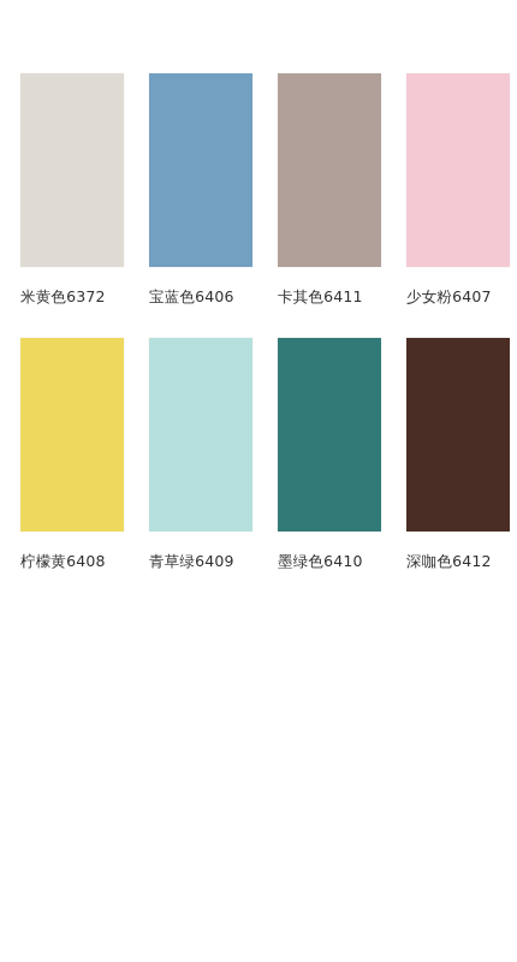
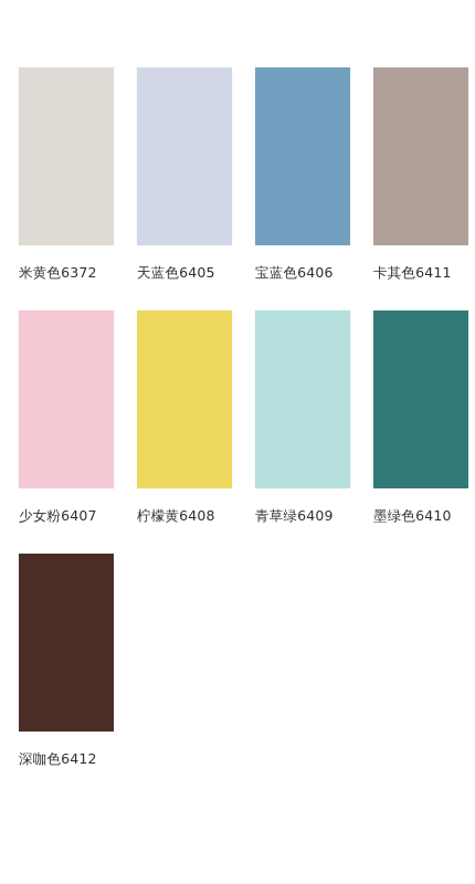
  米黄色6372
+ 天蓝色6405
  宝蓝色6406
  卡其色6411
  少女粉6407
  柠檬黄6408
  青草绿6409
  墨绿色6410
  深咖色6412
